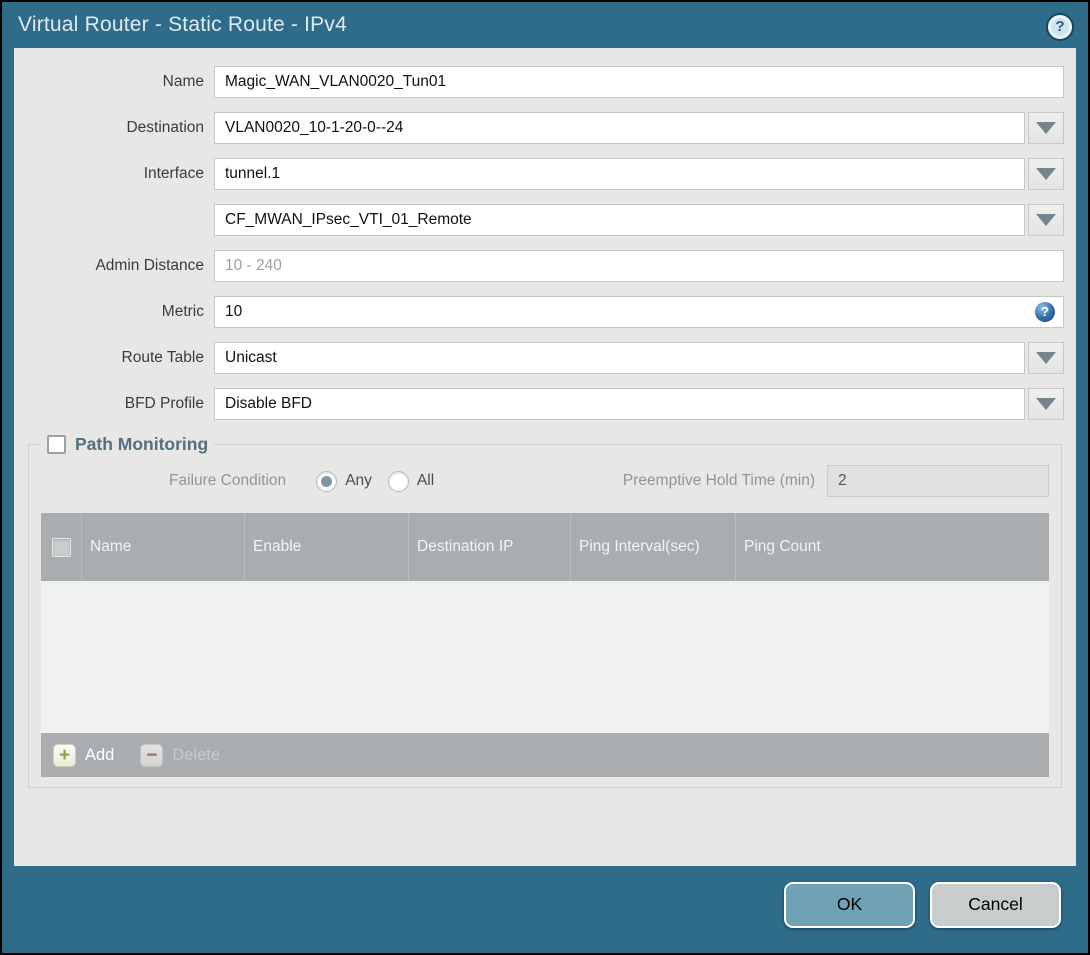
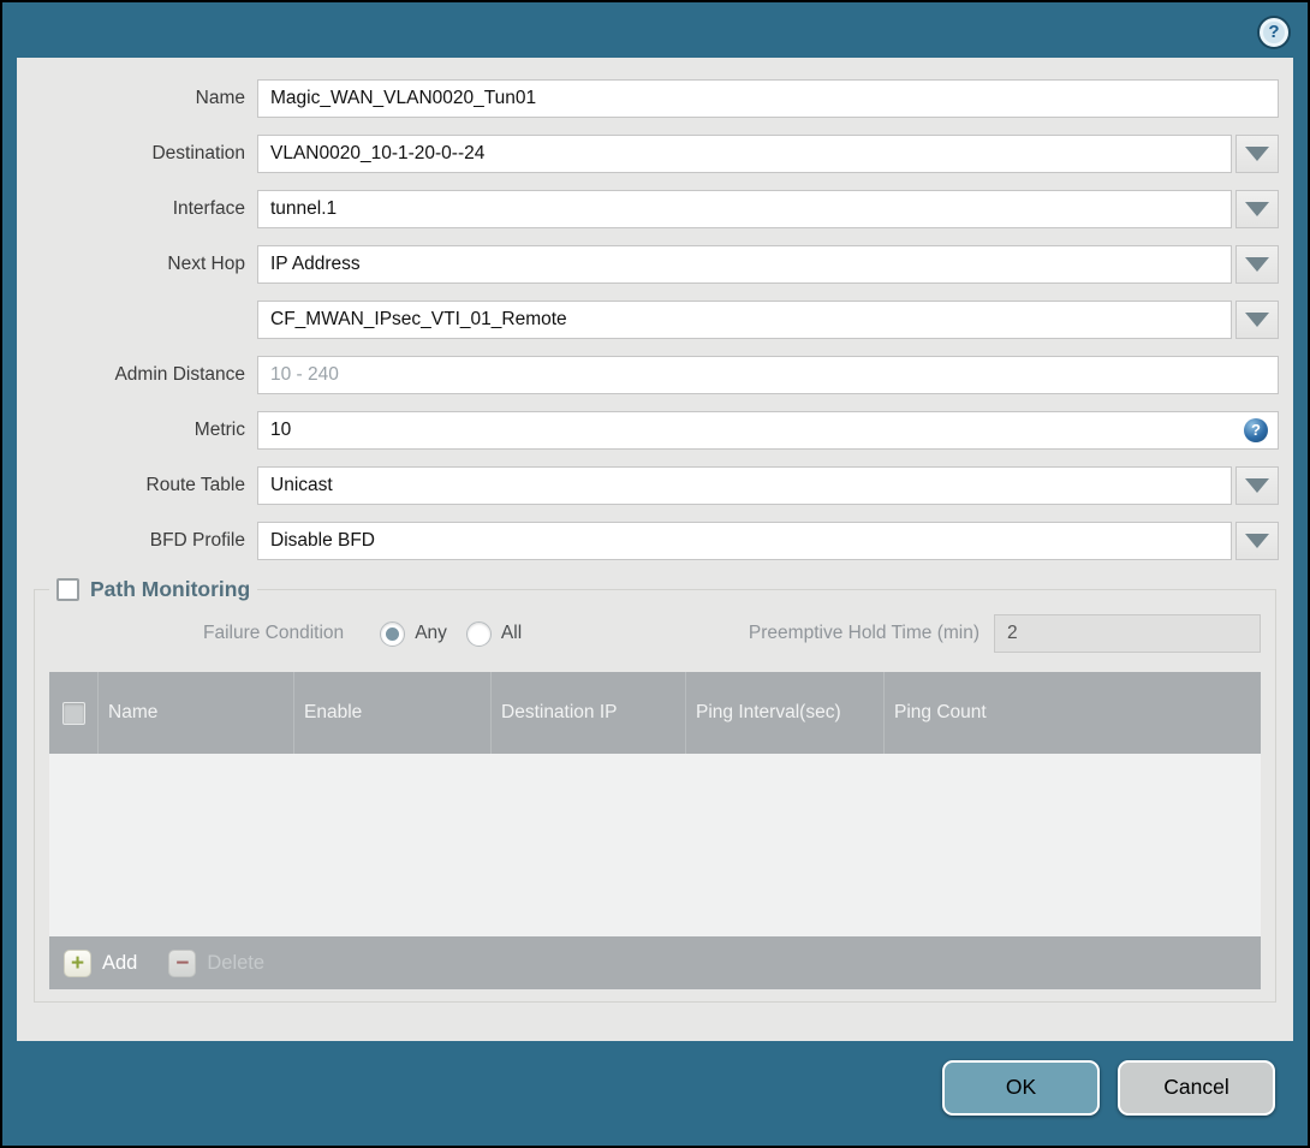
- Virtual Router - Static Route - IPv4
  ?
  Name
  Magic_WAN_VLAN0020_Tun01
  Destination
  VLAN0020_10-1-20-0--24
  Interface
  tunnel.1
+ Next Hop
+ IP Address
  CF_MWAN_IPsec_VTI_01_Remote
  Admin Distance
  10 - 240
  Metric
  10
  ?
  Route Table
  Unicast
  BFD Profile
  Disable BFD
  Path Monitoring
  Failure Condition
  Any
  All
  Preemptive Hold Time (min)
  2
  Name
  Enable
  Destination IP
  Ping Interval(sec)
  Ping Count
  +
  Add
  −
  Delete
  OK
  Cancel
